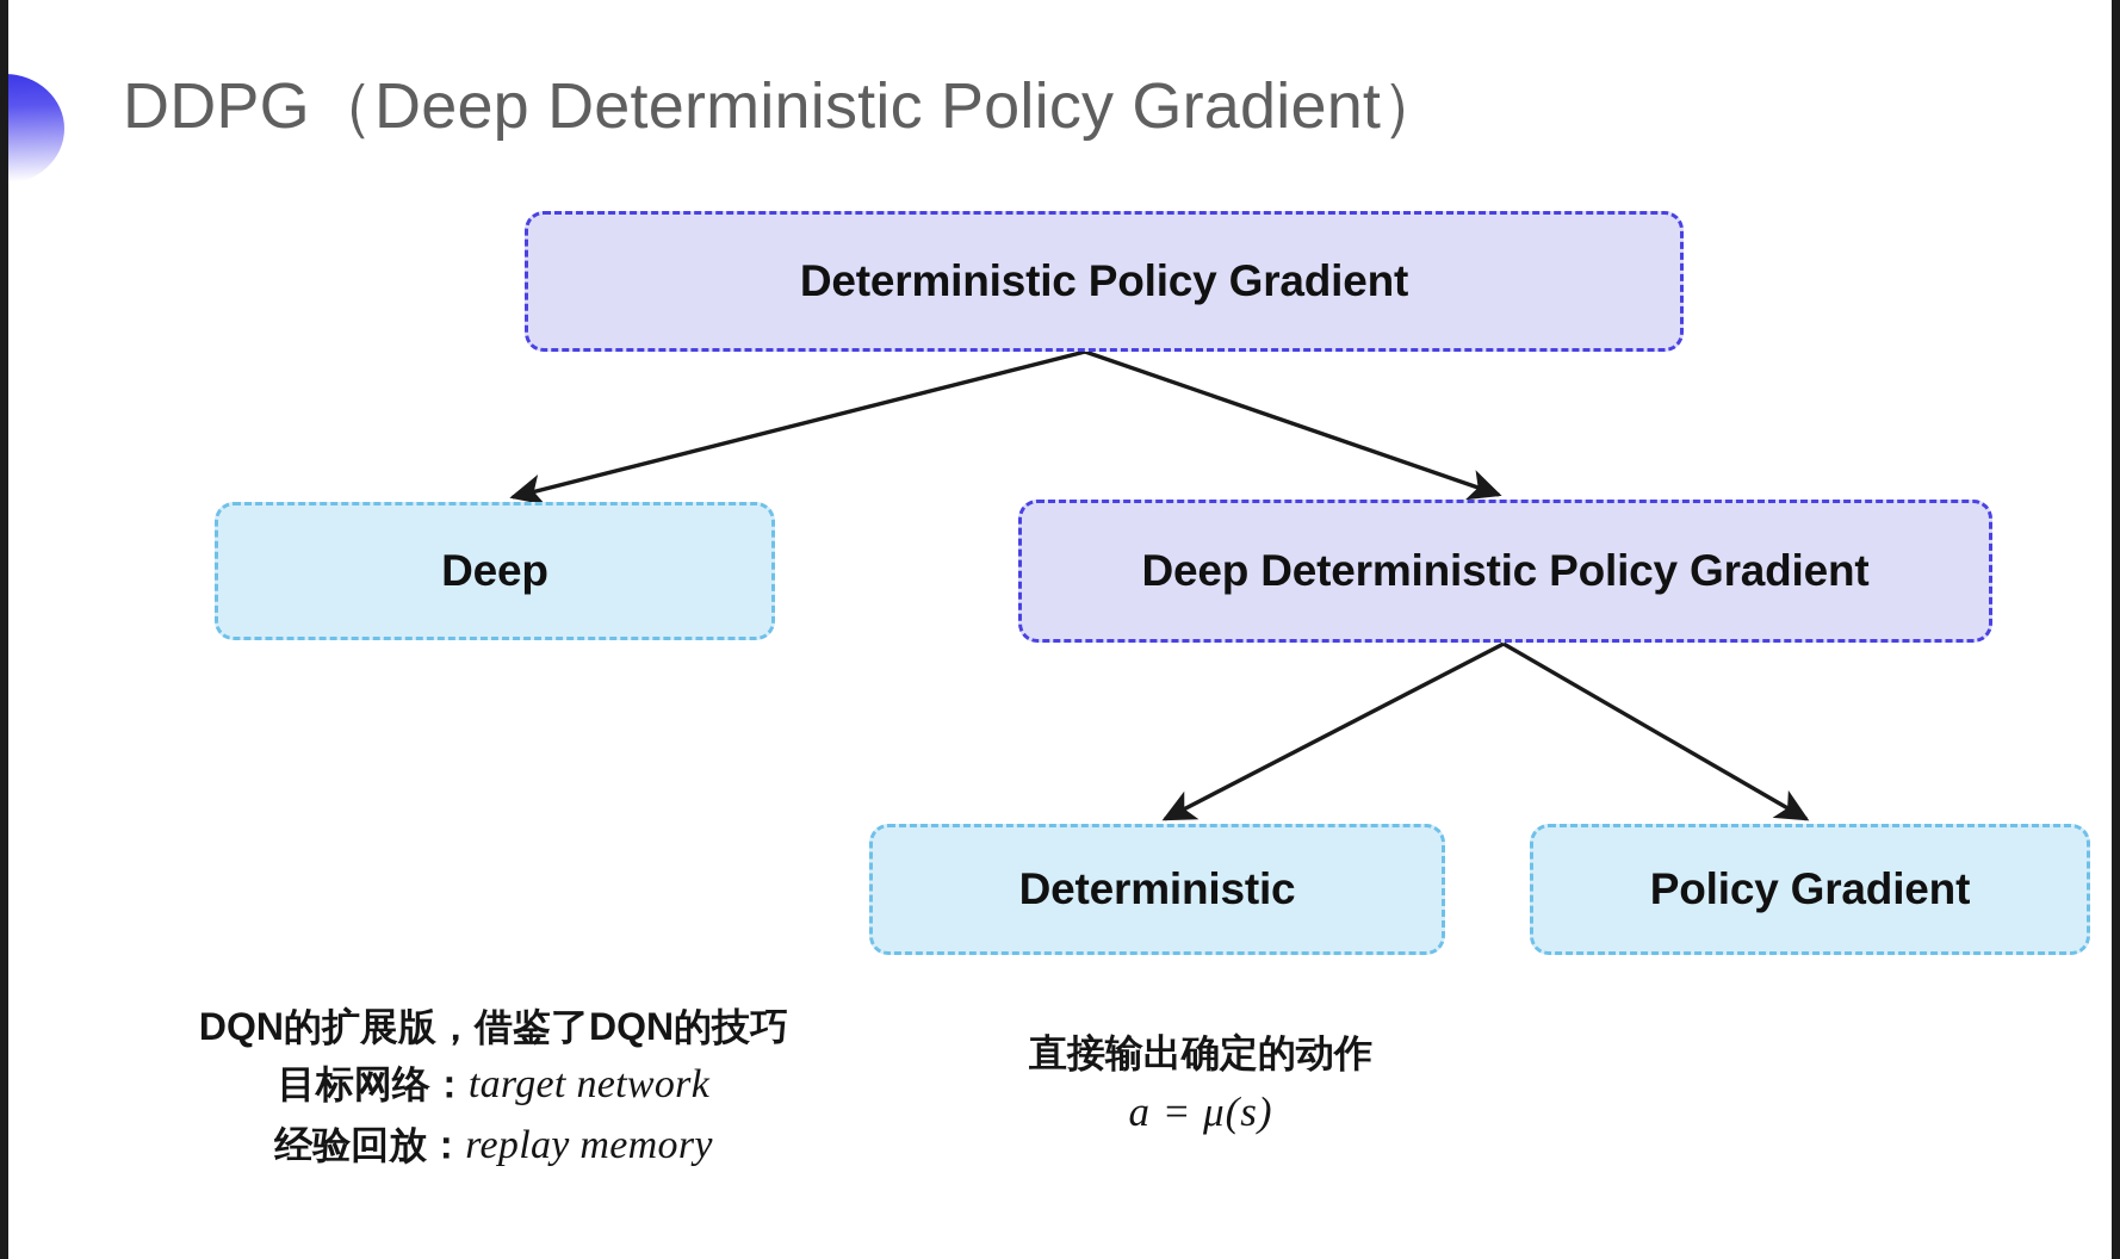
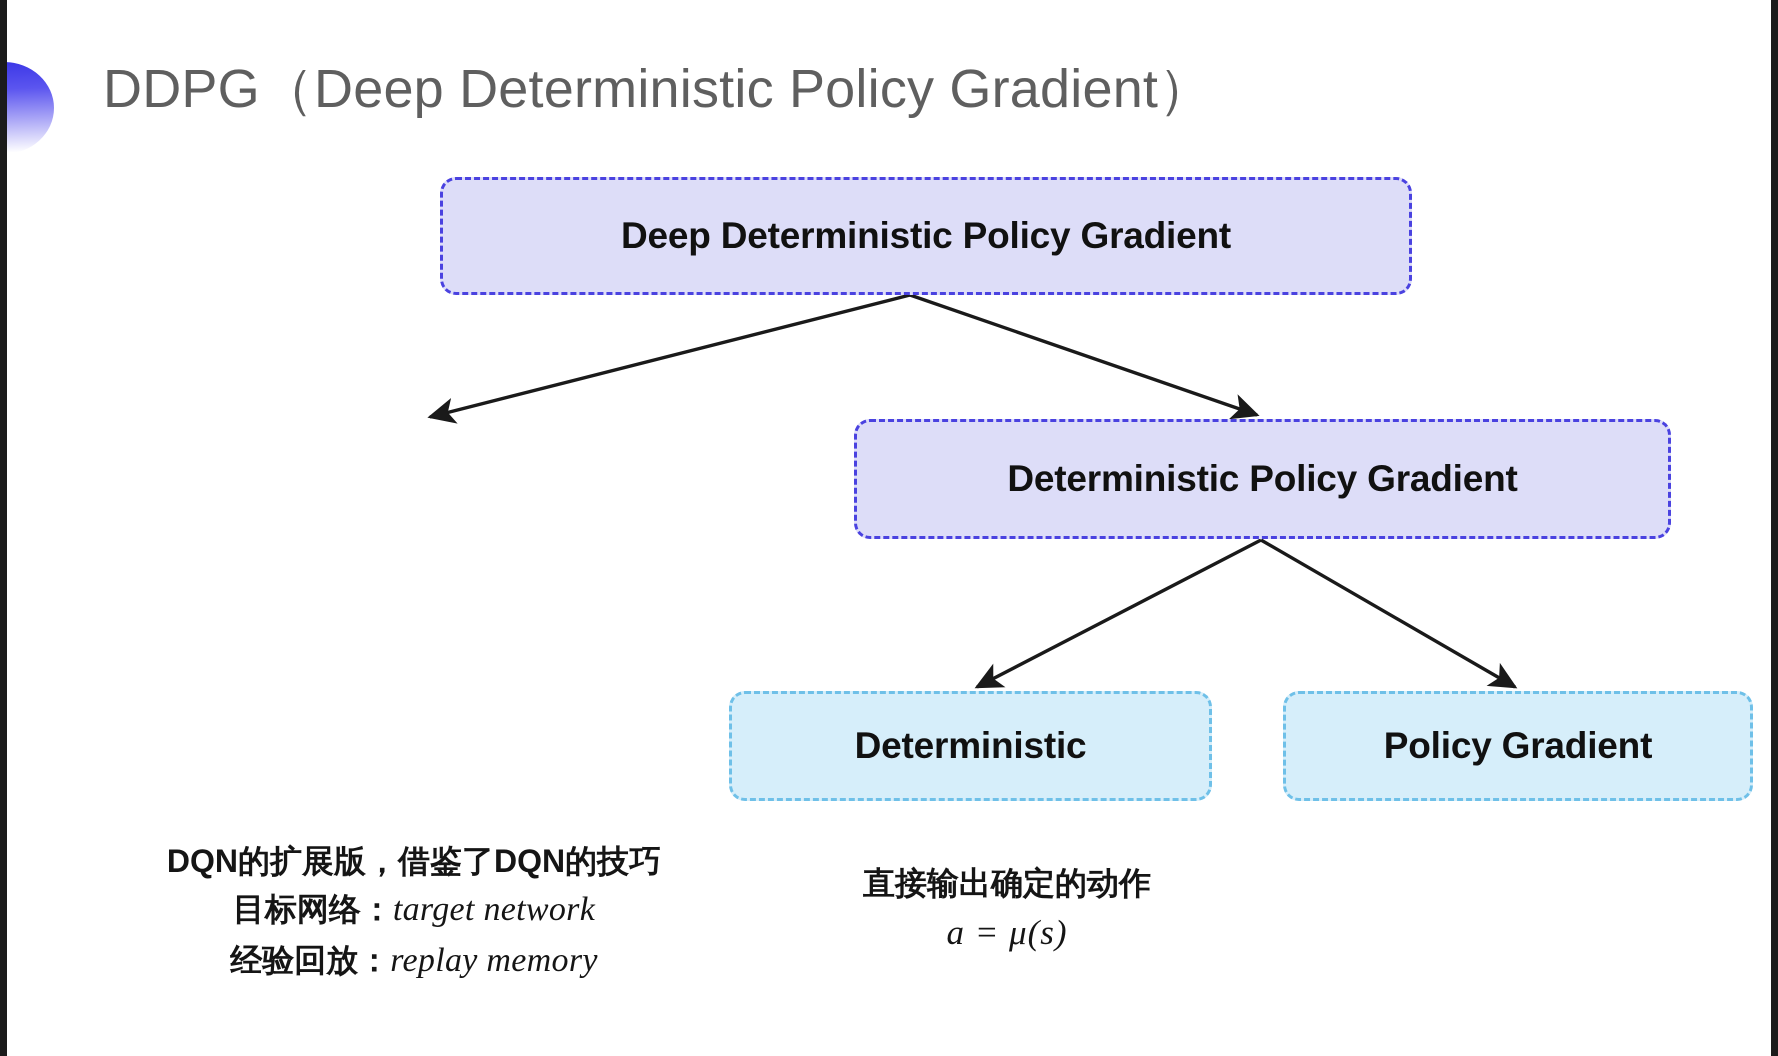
  DDPG（Deep Deterministic Policy Gradient）
- Deterministic Policy Gradient
+ Deep Deterministic Policy Gradient
- Deep
- Deep Deterministic Policy Gradient
+ Deterministic Policy Gradient
  Deterministic
  Policy Gradient
  DQN的扩展版，借鉴了DQN的技巧
  目标网络：target network
  经验回放：replay memory
  直接输出确定的动作
  a = μ(s)
